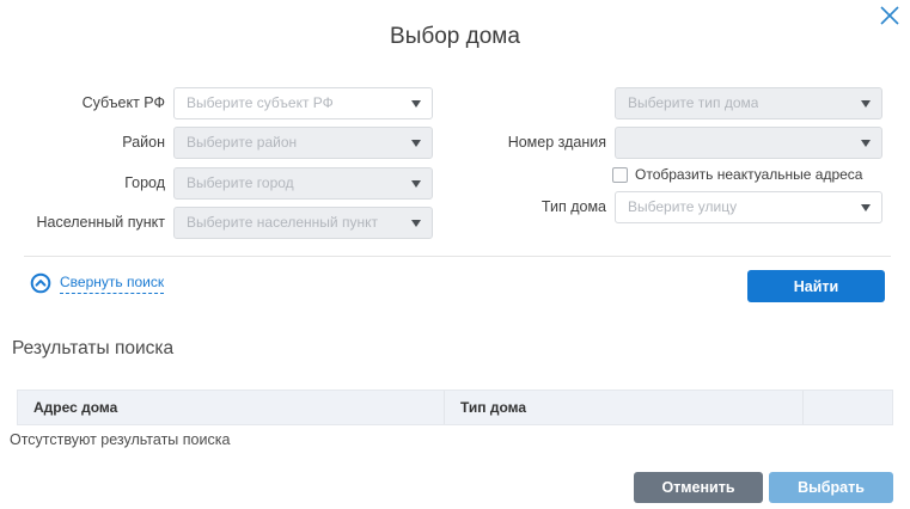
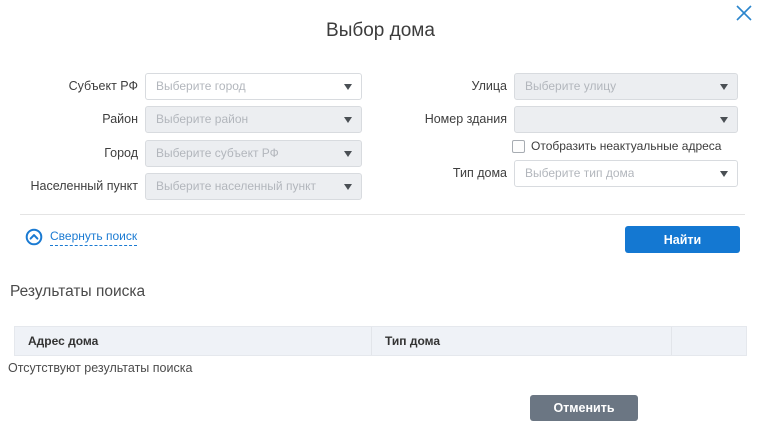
  Выбор дома
  Субъект РФ
- Выберите субъект РФ
+ Выберите город
  Район
  Выберите район
  Город
- Выберите город
+ Выберите субъект РФ
  Населенный пункт
  Выберите населенный пункт
+ Улица
- Выберите тип дома
+ Выберите улицу
  Номер здания
  Отобразить неактуальные адреса
  Тип дома
- Выберите улицу
+ Выберите тип дома
  Свернуть поиск
  Найти
  Результаты поиска
  Адрес дома
  Тип дома
  Отсутствуют результаты поиска
  Отменить
- Выбрать
